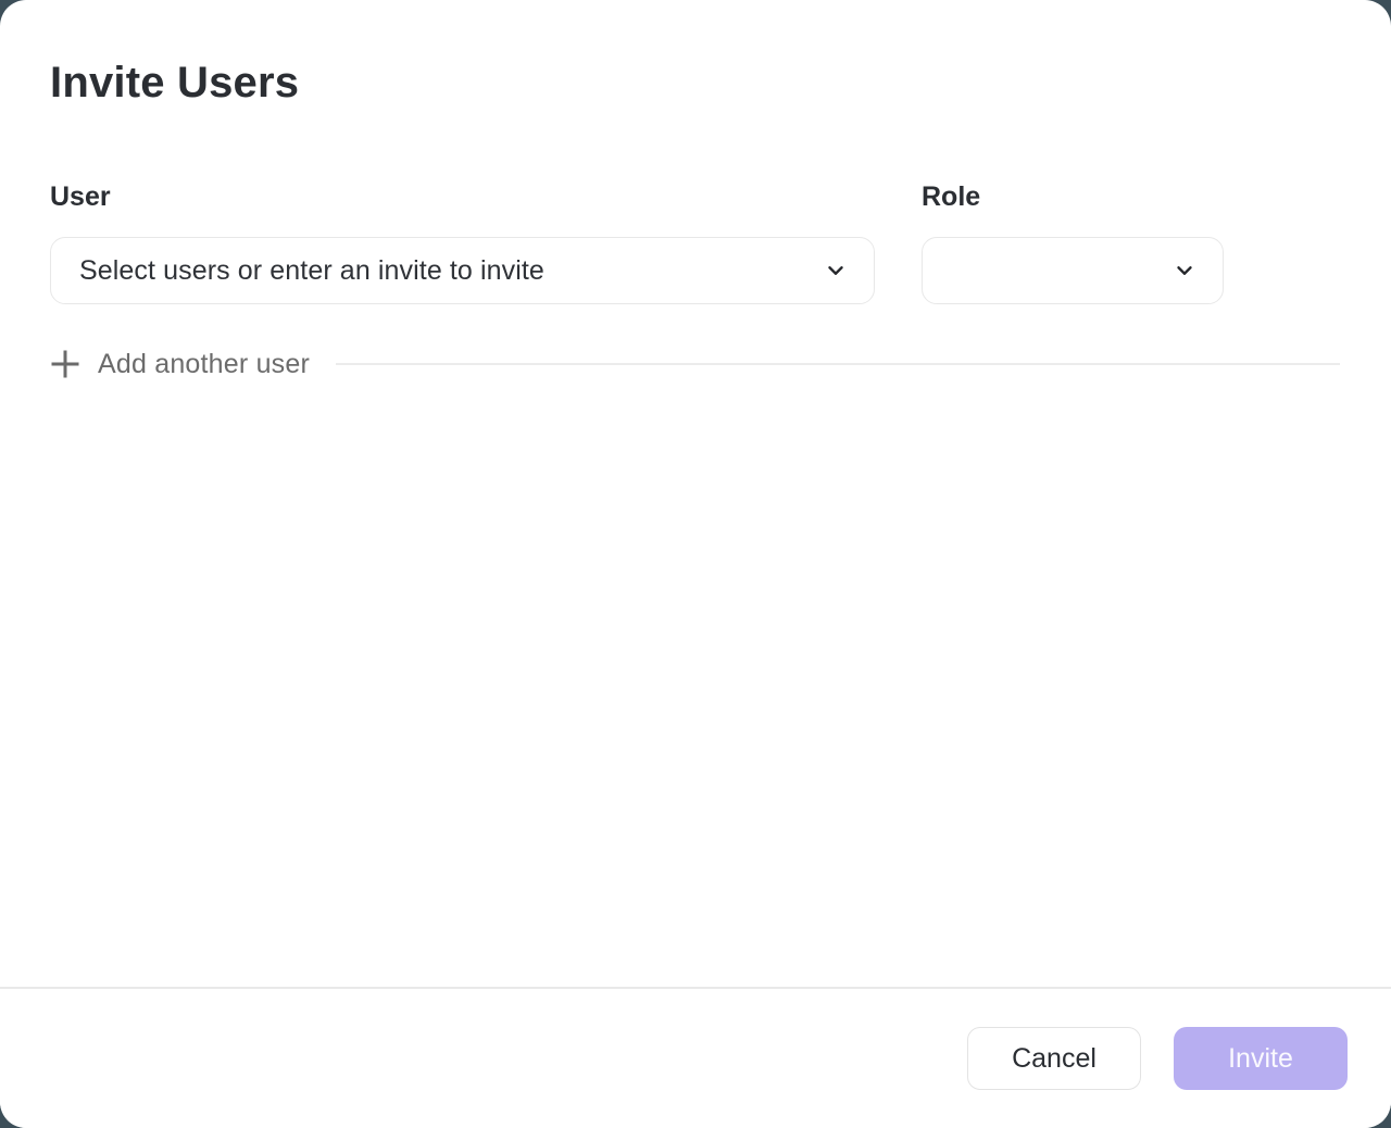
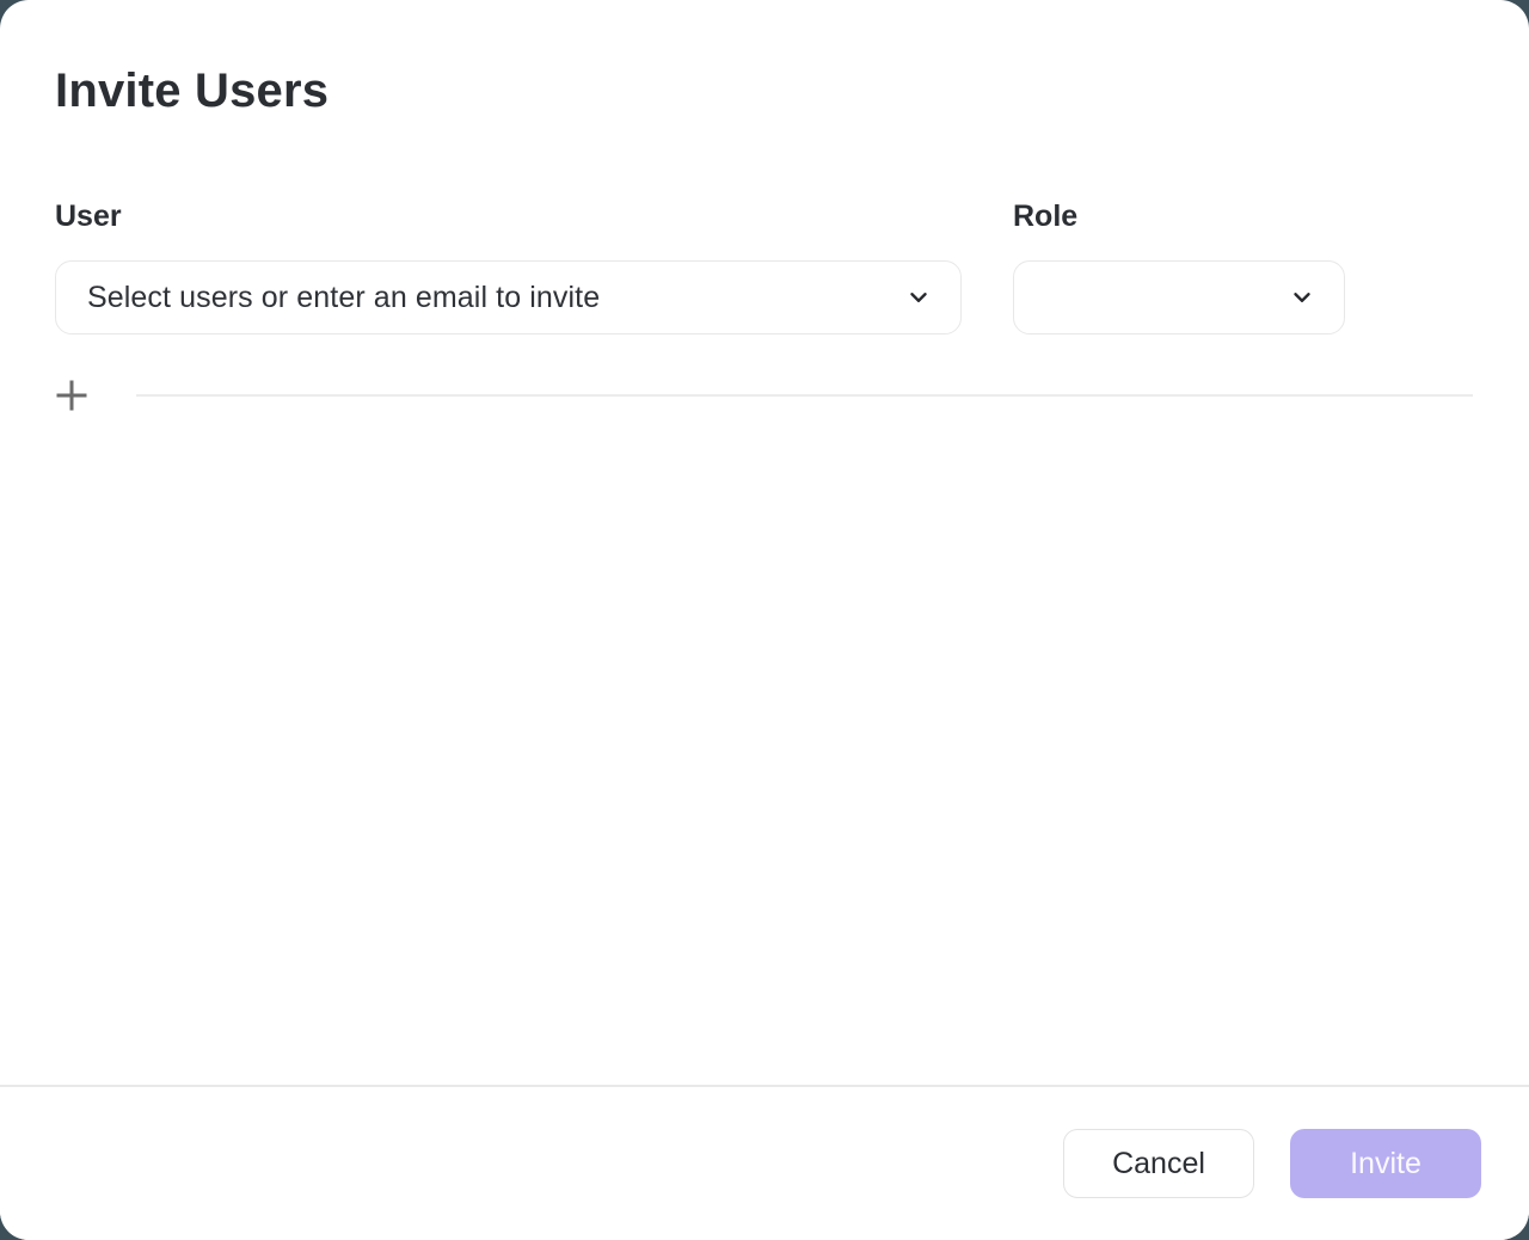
  Invite Users
  User
- Select users or enter an invite to invite
+ Select users or enter an email to invite
  Role
- Add another user
  Cancel
  Invite
